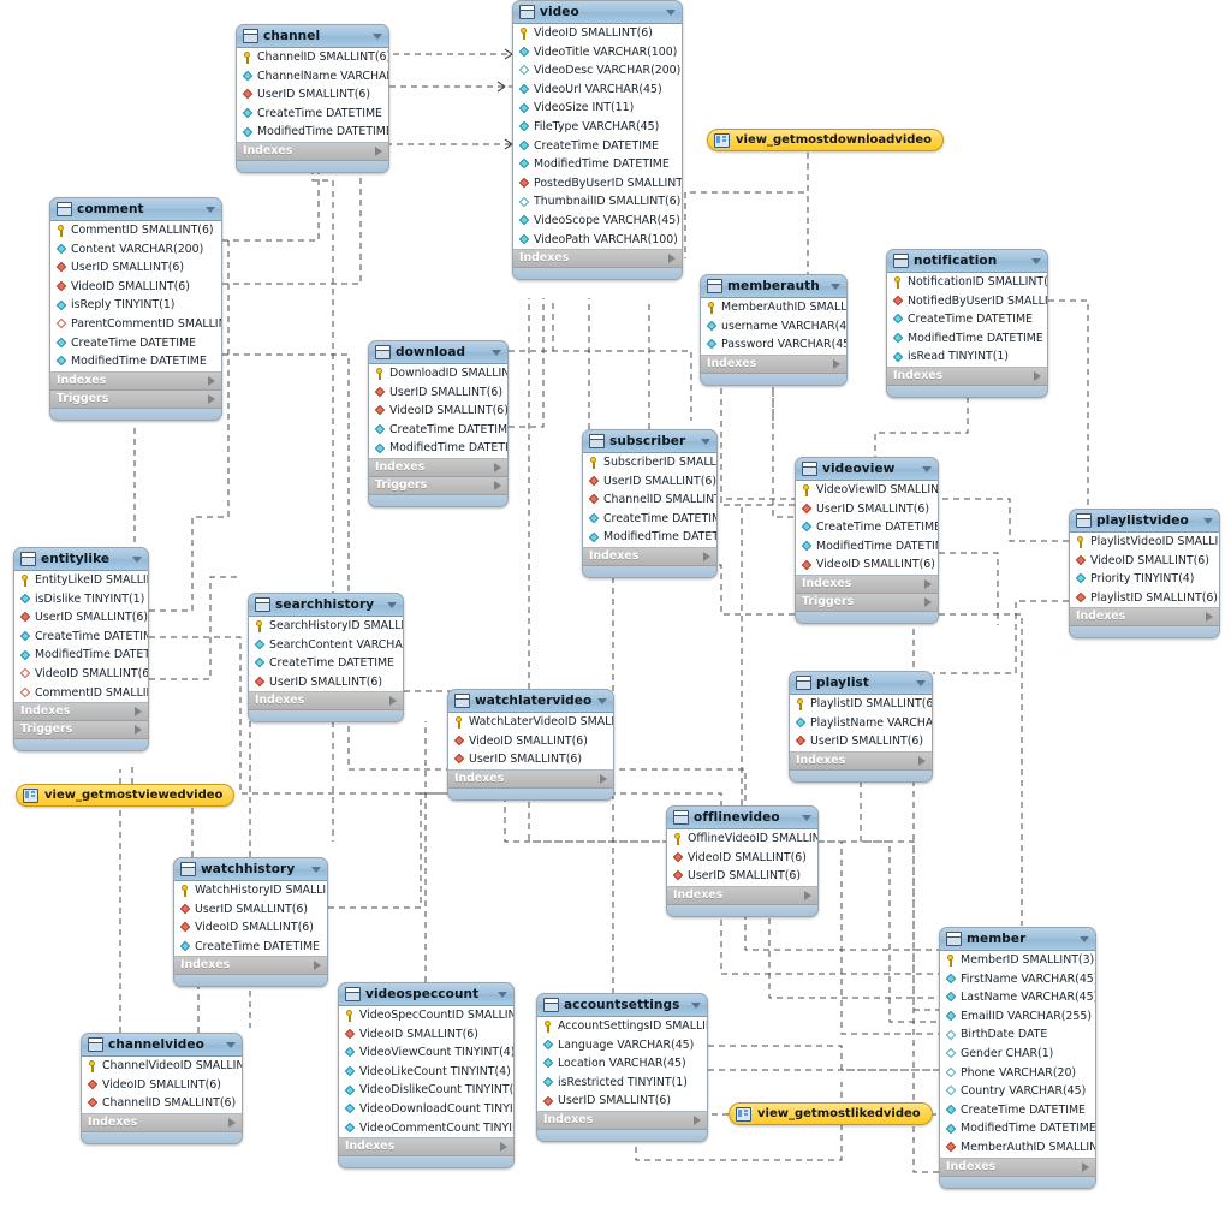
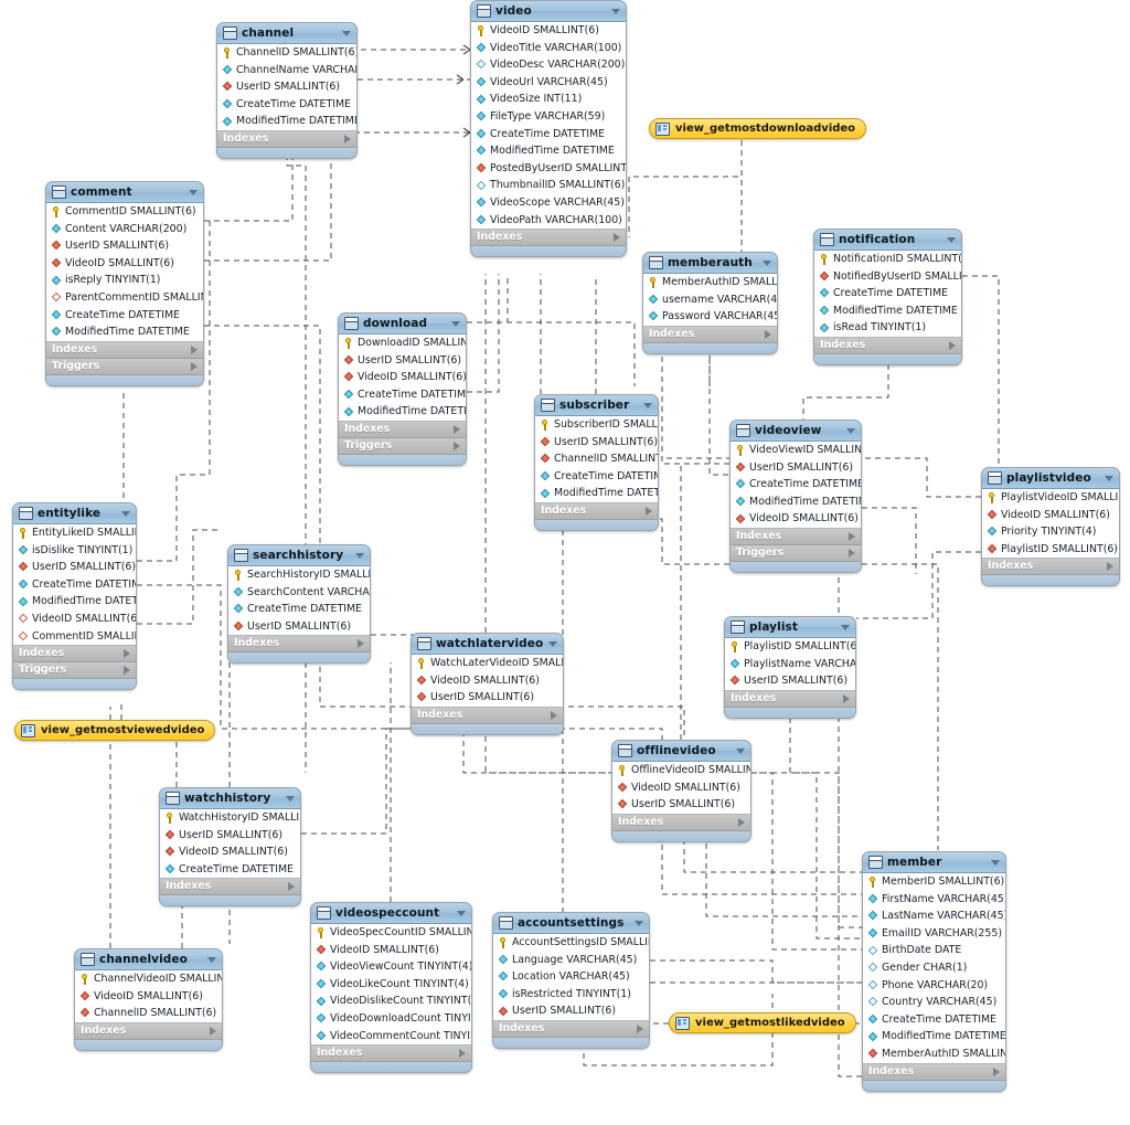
  channel
  ChannelID SMALLINT(6
  ChannelName VARCHA
  UserID SMALLINT(6)
  CreateTime DATETIME
  ModifiedTime DATETIM
  Indexes
  video
  VideoID SMALLINT(6)
  VideoTitle VARCHAR(100)
  VideoDesc VARCHAR(200)
  VideoUrl VARCHAR(45)
  VideoSize INT(11)
- FileType VARCHAR(45)
+ FileType VARCHAR(59)
  CreateTime DATETIME
  ModifiedTime DATETIME
  PostedByUserID SMALLINT
  ThumbnailID SMALLINT(6)
  VideoScope VARCHAR(45)
  VideoPath VARCHAR(100)
  Indexes
  comment
  CommentID SMALLINT(6)
  Content VARCHAR(200)
  UserID SMALLINT(6)
  VideoID SMALLINT(6)
  isReply TINYINT(1)
  ParentCommentID SMALLI
  CreateTime DATETIME
  ModifiedTime DATETIME
  Indexes
  Triggers
  memberauth
  MemberAuthID SMALL
  username VARCHAR(4
  Password VARCHAR(4
  Indexes
  notification
  NotificationID SMALLINT(
  NotifiedByUserID SMALLI
  CreateTime DATETIME
  ModifiedTime DATETIME
  isRead TINYINT(1)
  Indexes
  download
  DownloadID SMALLIN
  UserID SMALLINT(6)
  VideoID SMALLINT(6)
  CreateTime DATETIM
  ModifiedTime DATETI
  Indexes
  Triggers
  subscriber
  SubscriberID SMALL
  UserID SMALLINT(6)
  ChannelID SMALLIN
  CreateTime DATETIM
  ModifiedTime DATET
  Indexes
  videoview
  VideoViewID SMALLIN
  UserID SMALLINT(6)
  CreateTime DATETIM
  ModifiedTime DATETI
  VideoID SMALLINT(6)
  Indexes
  Triggers
  playlistvideo
  PlaylistVideoID SMALLI
  VideoID SMALLINT(6)
  Priority TINYINT(4)
  PlaylistID SMALLINT(6)
  Indexes
  entitylike
  EntityLikeID SMALLI
  isDislike TINYINT(1)
  UserID SMALLINT(6)
  CreateTime DATETIM
  ModifiedTime DATET
  VideoID SMALLINT(6
  CommentID SMALLI
  Indexes
  Triggers
  searchhistory
  SearchHistoryID SMALLI
  SearchContent VARCHA
  CreateTime DATETIME
  UserID SMALLINT(6)
  Indexes
  playlist
  PlaylistID SMALLINT(6
  PlaylistName VARCHA
  UserID SMALLINT(6)
  Indexes
  watchlatervideo
  WatchLaterVideoID SMAL
  VideoID SMALLINT(6)
  UserID SMALLINT(6)
  Indexes
  offlinevideo
  OfflineVideoID SMALLIN
  VideoID SMALLINT(6)
  UserID SMALLINT(6)
  Indexes
  watchhistory
  WatchHistoryID SMALLI
  UserID SMALLINT(6)
  VideoID SMALLINT(6)
  CreateTime DATETIME
  Indexes
  member
- MemberID SMALLINT(3)
+ MemberID SMALLINT(6)
  FirstName VARCHAR(45
  LastName VARCHAR(45
  EmailID VARCHAR(255)
  BirthDate DATE
  Gender CHAR(1)
  Phone VARCHAR(20)
  Country VARCHAR(45)
  CreateTime DATETIME
  ModifiedTime DATETIME
  MemberAuthID SMALLIN
  Indexes
  videospeccount
  VideoSpecCountID SMALLIN
  VideoID SMALLINT(6)
  VideoViewCount TINYINT(4)
  VideoLikeCount TINYINT(4)
  VideoDislikeCount TINYINT(
  VideoDownloadCount TINYI
  VideoCommentCount TINYI
  Indexes
  accountsettings
  AccountSettingsID SMALLI
  Language VARCHAR(45)
  Location VARCHAR(45)
  isRestricted TINYINT(1)
  UserID SMALLINT(6)
  Indexes
  channelvideo
  ChannelVideoID SMALLIN
  VideoID SMALLINT(6)
  ChannelID SMALLINT(6)
  Indexes
  view_getmostdownloadvideo
  view_getmostviewedvideo
  view_getmostlikedvideo
